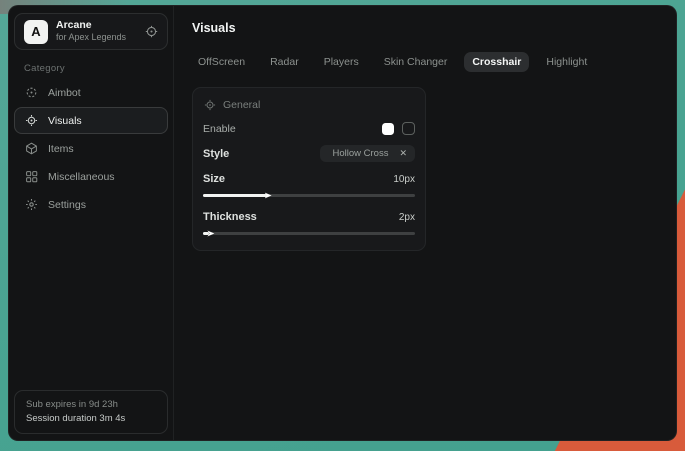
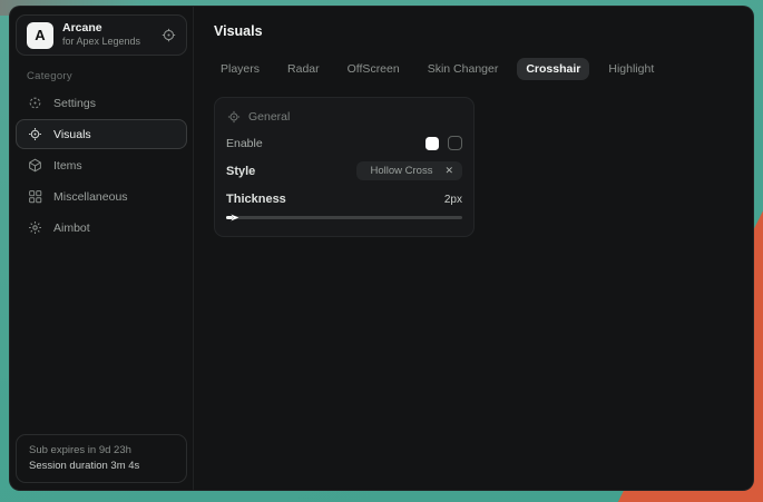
  A
  Arcane
  for Apex Legends
  Category
- Aimbot
+ Settings
  Visuals
  Items
  Miscellaneous
- Settings
+ Aimbot
  Sub expires in 9d 23h
  Session duration 3m 4s
  Visuals
- OffScreen
+ Players
  Radar
- Players
+ OffScreen
  Skin Changer
  Crosshair
  Highlight
  General
  Enable
  Style
  Hollow Cross
  ✕
- Size
- 10px
  Thickness
  2px
